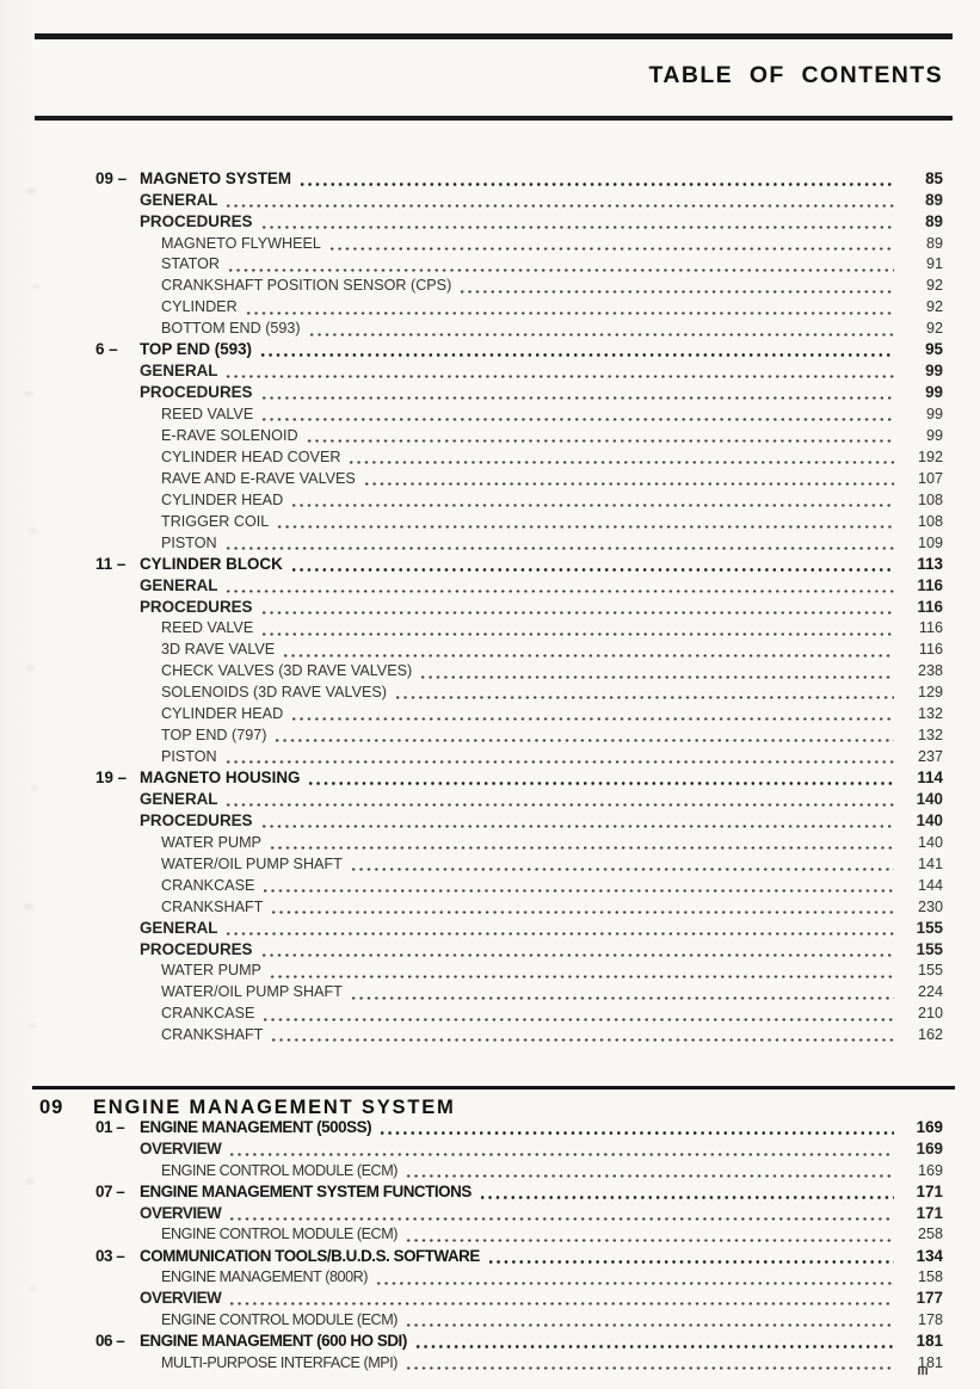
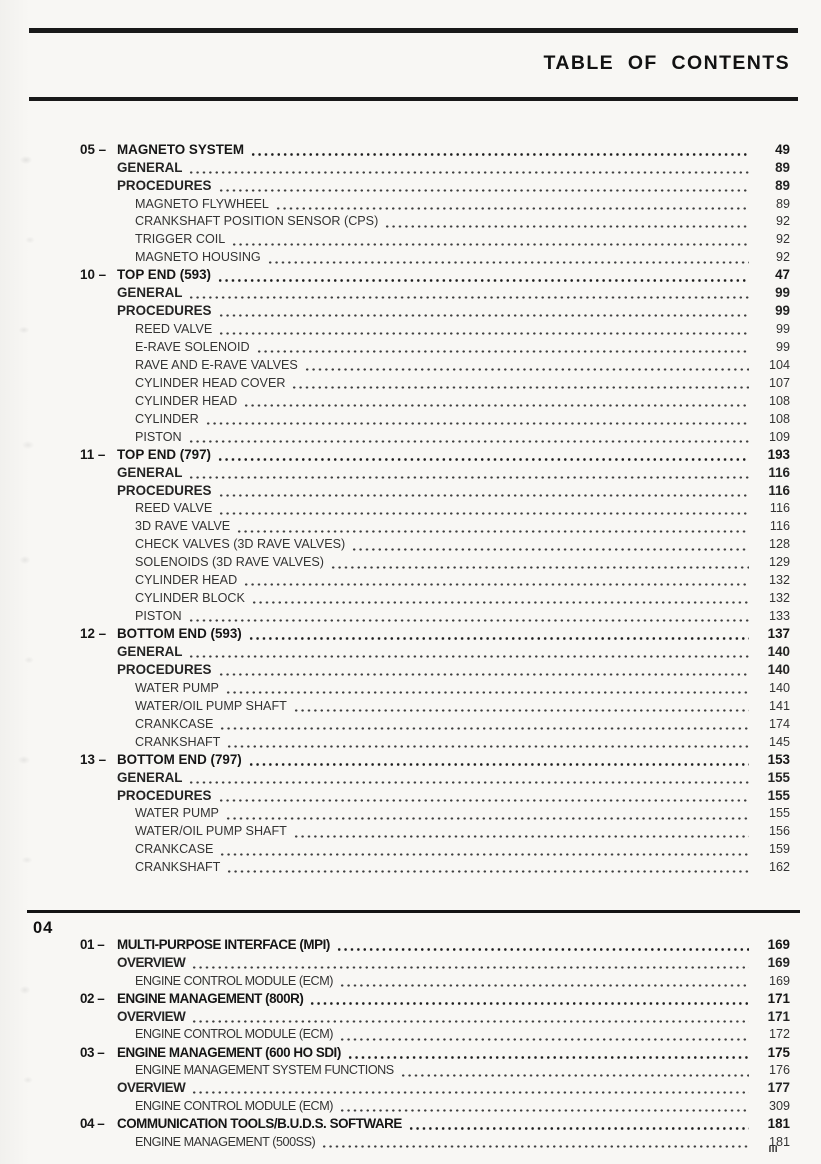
  TABLE OF CONTENTS
- 09 –
+ 05 –
  MAGNETO SYSTEM
- 85
+ 49
  GENERAL
  89
  PROCEDURES
  89
  MAGNETO FLYWHEEL
  89
- STATOR
- 91
  CRANKSHAFT POSITION SENSOR (CPS)
  92
- CYLINDER
+ TRIGGER COIL
  92
- BOTTOM END (593)
+ MAGNETO HOUSING
  92
- 6 –
+ 10 –
  TOP END (593)
- 95
+ 47
  GENERAL
  99
  PROCEDURES
  99
  REED VALVE
  99
  E-RAVE SOLENOID
  99
- CYLINDER HEAD COVER
+ RAVE AND E-RAVE VALVES
- 192
+ 104
- RAVE AND E-RAVE VALVES
+ CYLINDER HEAD COVER
  107
  CYLINDER HEAD
  108
- TRIGGER COIL
+ CYLINDER
  108
  PISTON
  109
  11 –
- CYLINDER BLOCK
+ TOP END (797)
- 113
+ 193
  GENERAL
  116
  PROCEDURES
  116
  REED VALVE
  116
  3D RAVE VALVE
  116
  CHECK VALVES (3D RAVE VALVES)
- 238
+ 128
  SOLENOIDS (3D RAVE VALVES)
  129
  CYLINDER HEAD
  132
- TOP END (797)
+ CYLINDER BLOCK
  132
  PISTON
- 237
+ 133
- 19 –
+ 12 –
- MAGNETO HOUSING
+ BOTTOM END (593)
- 114
+ 137
  GENERAL
  140
  PROCEDURES
  140
  WATER PUMP
  140
  WATER/OIL PUMP SHAFT
  141
  CRANKCASE
- 144
+ 174
  CRANKSHAFT
- 230
+ 145
+ 13 –
+ BOTTOM END (797)
+ 153
  GENERAL
  155
  PROCEDURES
  155
  WATER PUMP
  155
  WATER/OIL PUMP SHAFT
- 224
+ 156
  CRANKCASE
- 210
+ 159
  CRANKSHAFT
  162
- 09
+ 04
- ENGINE MANAGEMENT SYSTEM
  01 –
- ENGINE MANAGEMENT (500SS)
+ MULTI-PURPOSE INTERFACE (MPI)
  169
  OVERVIEW
  169
  ENGINE CONTROL MODULE (ECM)
  169
- 07 –
+ 02 –
- ENGINE MANAGEMENT SYSTEM FUNCTIONS
+ ENGINE MANAGEMENT (800R)
  171
  OVERVIEW
  171
  ENGINE CONTROL MODULE (ECM)
- 258
+ 172
  03 –
- COMMUNICATION TOOLS/B.U.D.S. SOFTWARE
+ ENGINE MANAGEMENT (600 HO SDI)
- 134
+ 175
- ENGINE MANAGEMENT (800R)
+ ENGINE MANAGEMENT SYSTEM FUNCTIONS
- 158
+ 176
  OVERVIEW
  177
  ENGINE CONTROL MODULE (ECM)
- 178
+ 309
- 06 –
+ 04 –
- ENGINE MANAGEMENT (600 HO SDI)
+ COMMUNICATION TOOLS/B.U.D.S. SOFTWARE
  181
- MULTI-PURPOSE INTERFACE (MPI)
+ ENGINE MANAGEMENT (500SS)
  181
  III
